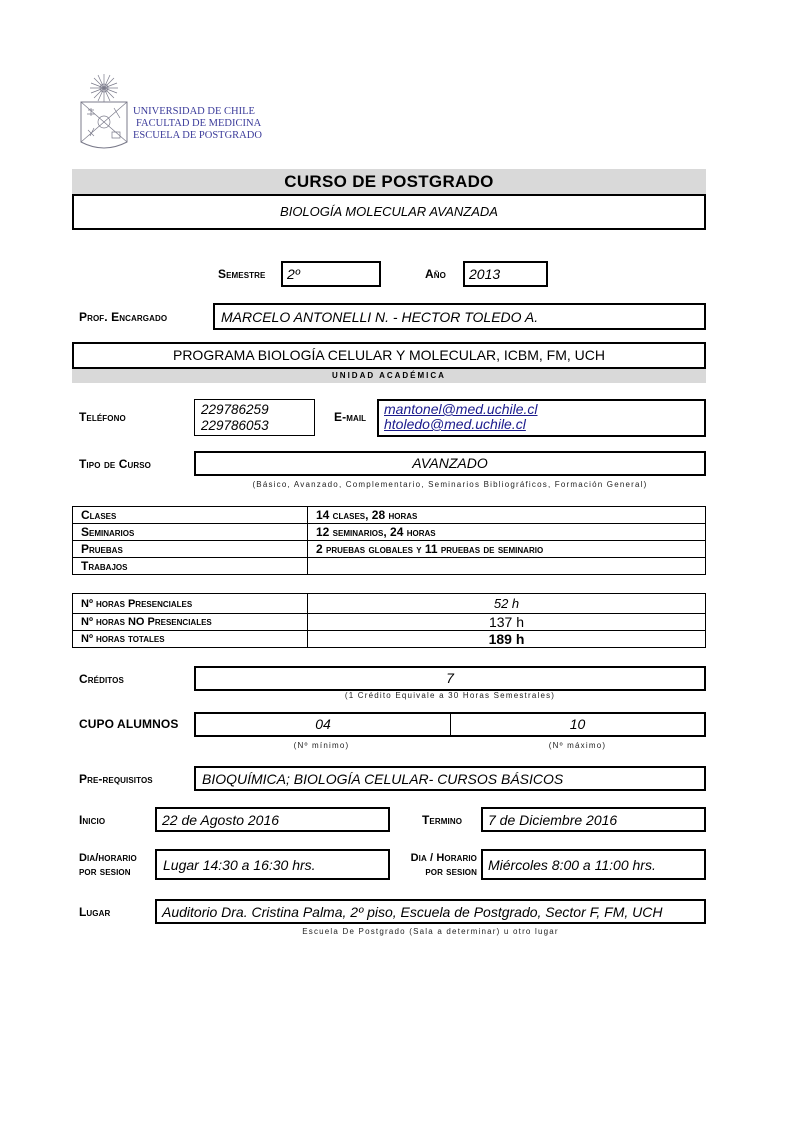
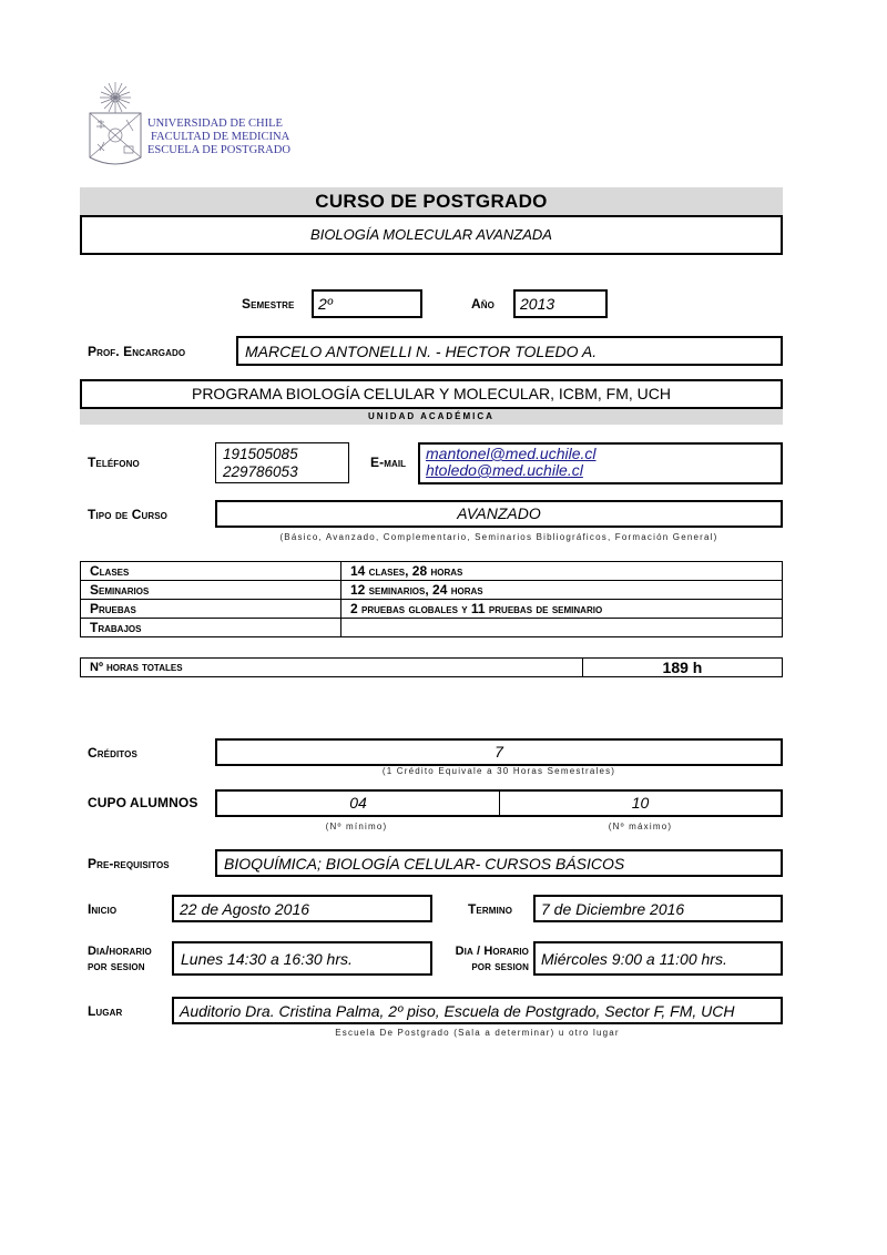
  UNIVERSIDAD DE CHILE
  FACULTAD DE MEDICINA
  ESCUELA DE POSTGRADO
  CURSO DE POSTGRADO
  BIOLOGÍA MOLECULAR AVANZADA
  Semestre
  2º
  Año
  2013
  Prof. Encargado
  MARCELO ANTONELLI N. - HECTOR TOLEDO A.
  PROGRAMA BIOLOGÍA CELULAR Y MOLECULAR, ICBM, FM, UCH
  UNIDAD ACADÉMICA
  Teléfono
- 229786259
+ 191505085
  229786053
  E-mail
  mantonel@med.uchile.cl
  htoledo@med.uchile.cl
  Tipo de Curso
  AVANZADO
  (Básico, Avanzado, Complementario, Seminarios Bibliográficos, Formación General)
  Clases	14 clases, 28 horas
  Seminarios	12 seminarios, 24 horas
  Pruebas	2 pruebas globales y 11 pruebas de seminario
  Trabajos
- Nº horas Presenciales	52 h
- Nº horas NO Presenciales	137 h
  Nº horas totales	189 h
  Créditos
  7
  (1 Crédito Equivale a 30 Horas Semestrales)
  CUPO ALUMNOS
  04
  10
  (Nº mínimo)
  (Nº máximo)
  Pre-requisitos
  BIOQUÍMICA; BIOLOGÍA CELULAR- CURSOS BÁSICOS
  Inicio
  22 de Agosto 2016
  Termino
  7 de Diciembre 2016
  Dia/horario
  por sesion
- Lugar 14:30 a 16:30 hrs.
+ Lunes 14:30 a 16:30 hrs.
  Dia / Horario
  por sesion
- Miércoles 8:00 a 11:00 hrs.
+ Miércoles 9:00 a 11:00 hrs.
  Lugar
  Auditorio Dra. Cristina Palma, 2º piso, Escuela de Postgrado, Sector F, FM, UCH
  Escuela De Postgrado (Sala a determinar) u otro lugar
